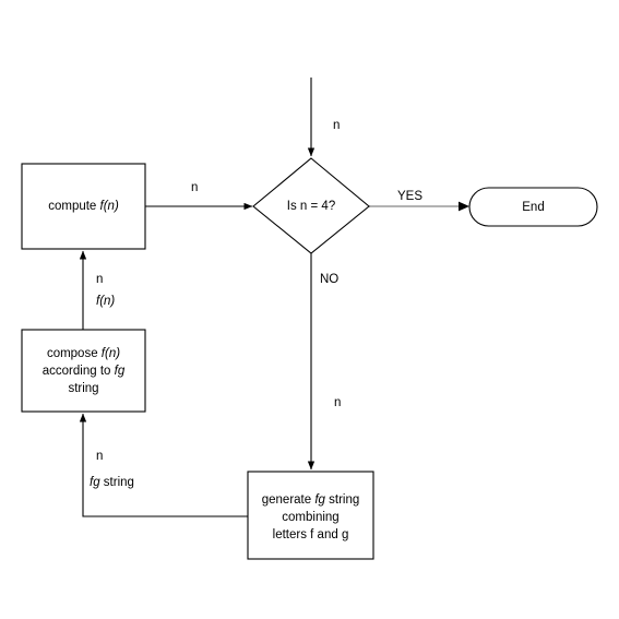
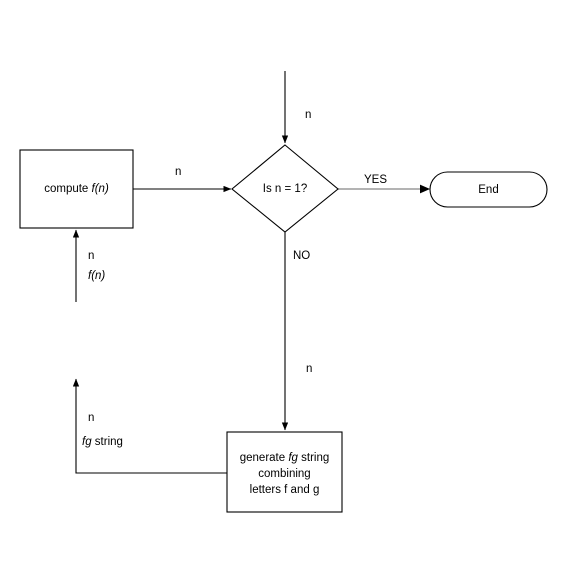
  n
  YES
  NO
  n
  n
  fg string
  n
  f(n)
  n
- Is n = 4?
+ Is n = 1?
  End
  compute f(n)
- compose f(n)
- according to fg
- string
  generate fg string
  combining
  letters f and g
